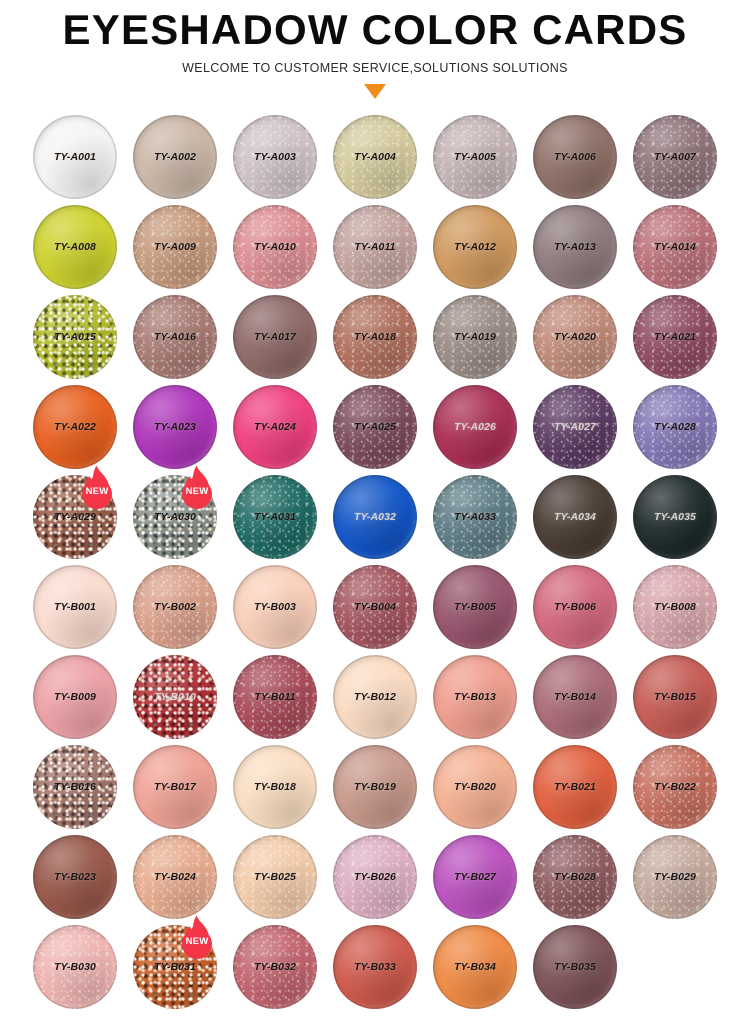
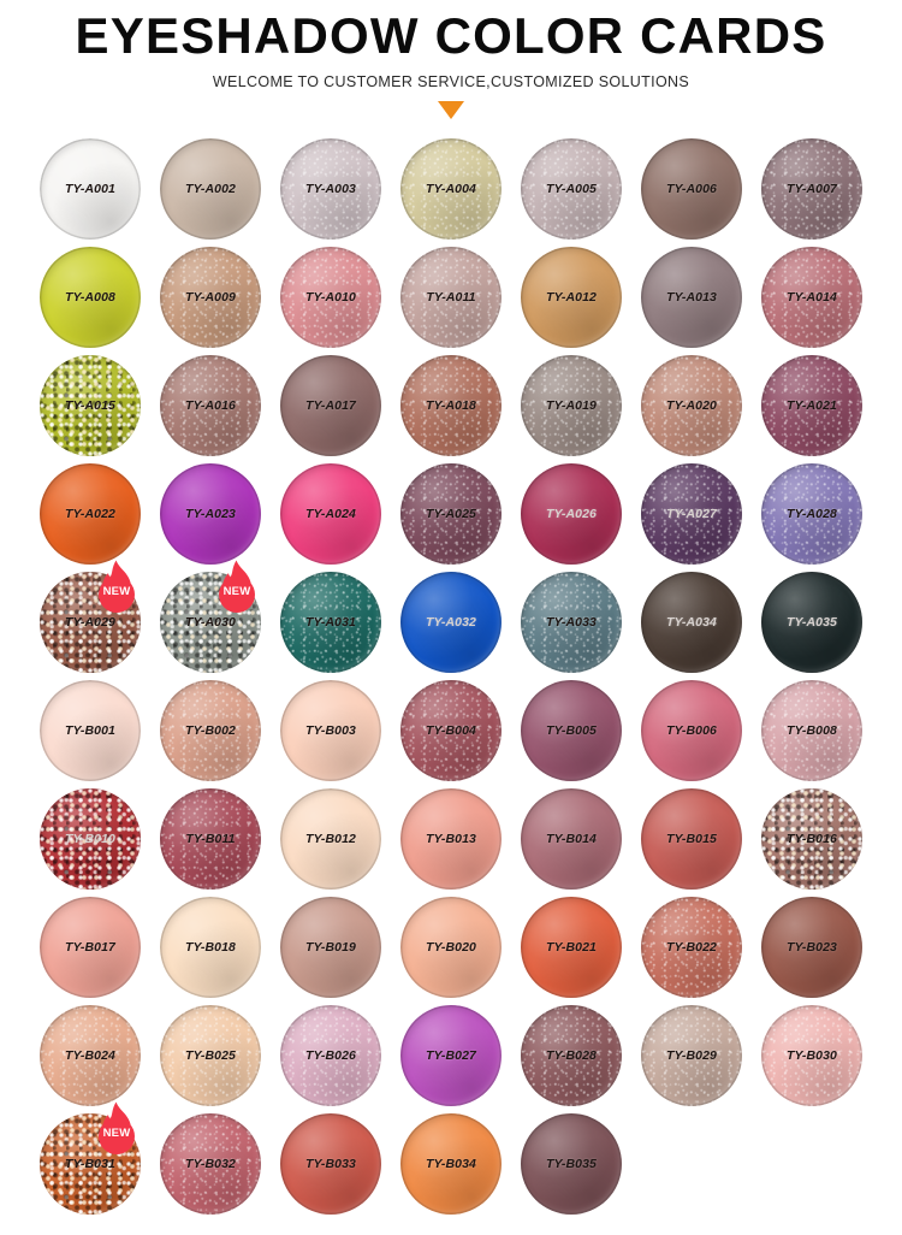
  EYESHADOW COLOR CARDS
- WELCOME TO CUSTOMER SERVICE,SOLUTIONS SOLUTIONS
+ WELCOME TO CUSTOMER SERVICE,CUSTOMIZED SOLUTIONS
  TY-A001
  TY-A002
  TY-A003
  TY-A004
  TY-A005
  TY-A006
  TY-A007
  TY-A008
  TY-A009
  TY-A010
  TY-A011
  TY-A012
  TY-A013
  TY-A014
  TY-A015
  TY-A016
  TY-A017
  TY-A018
  TY-A019
  TY-A020
  TY-A021
  TY-A022
  TY-A023
  TY-A024
  TY-A025
  TY-A026
  TY-A027
  TY-A028
  TY-A029
  NEW
  TY-A030
  NEW
  TY-A031
  TY-A032
  TY-A033
  TY-A034
  TY-A035
  TY-B001
  TY-B002
  TY-B003
  TY-B004
  TY-B005
  TY-B006
  TY-B008
- TY-B009
  TY-B010
  TY-B011
  TY-B012
  TY-B013
  TY-B014
  TY-B015
  TY-B016
  TY-B017
  TY-B018
  TY-B019
  TY-B020
  TY-B021
  TY-B022
  TY-B023
  TY-B024
  TY-B025
  TY-B026
  TY-B027
  TY-B028
  TY-B029
  TY-B030
  TY-B031
  NEW
  TY-B032
  TY-B033
  TY-B034
  TY-B035
